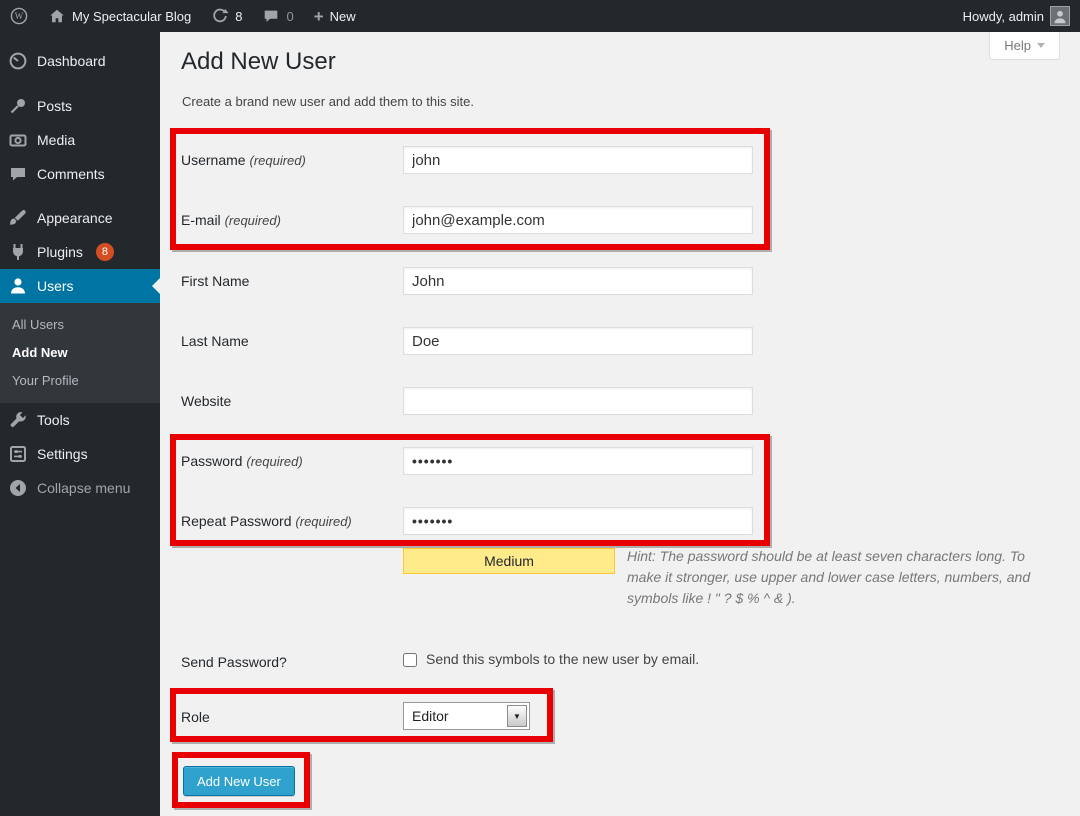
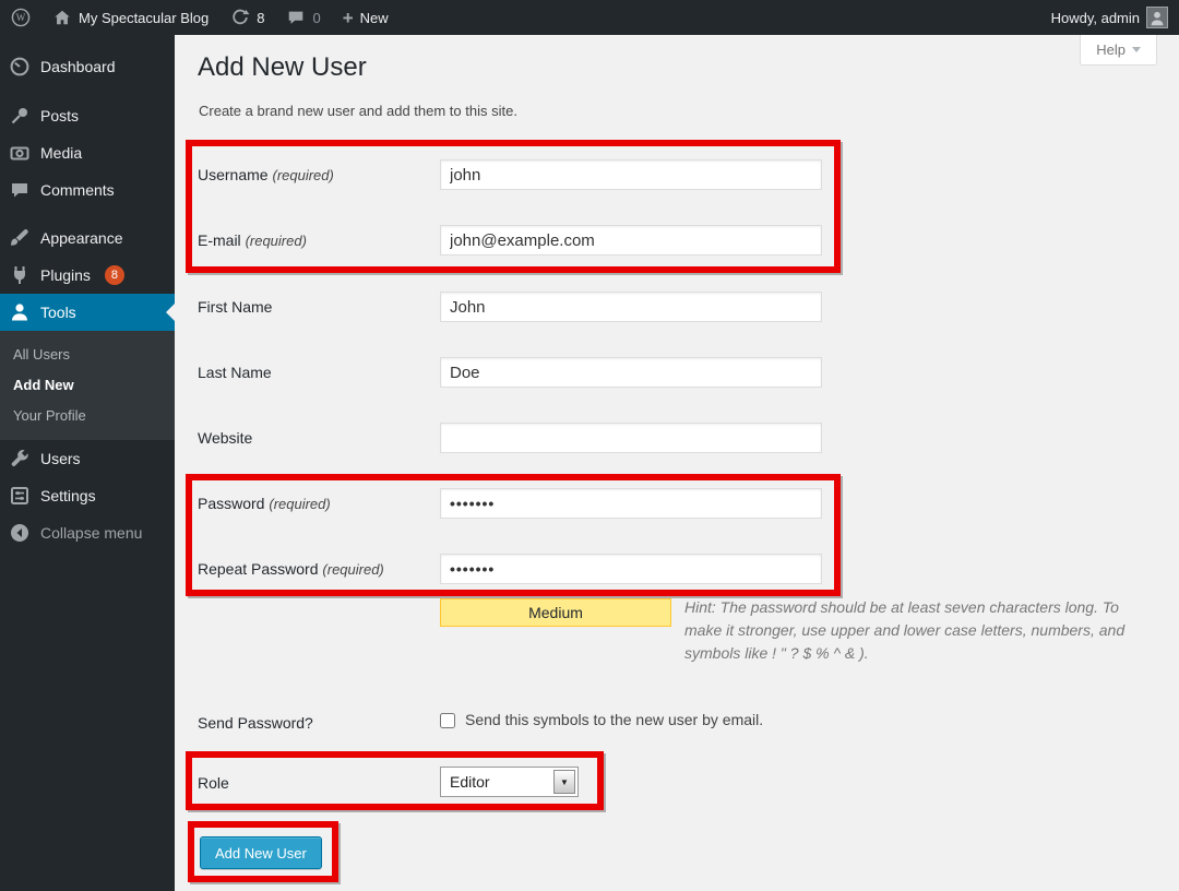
  W
  My Spectacular Blog
  8
  0
  +
  New
  Howdy, admin
  Dashboard
  Posts
  Media
  Comments
  Appearance
  Plugins
  8
- Users
+ Tools
  All Users
  Add New
  Your Profile
- Tools
+ Users
  Settings
  Collapse menu
  Help
  Add New User
  Create a brand new user and add them to this site.
  Username (required)
  john
  E-mail (required)
  john@example.com
  First Name
  John
  Last Name
  Doe
  Website
  Password (required)
  •••••••
  Repeat Password (required)
  •••••••
  Medium
  Hint: The password should be at least seven characters long. To make it stronger, use upper and lower case letters, numbers, and symbols like ! " ? $ % ^ & ).
  Send Password?
  Send this symbols to the new user by email.
  Role
  Editor
  ▼
  Add New User
